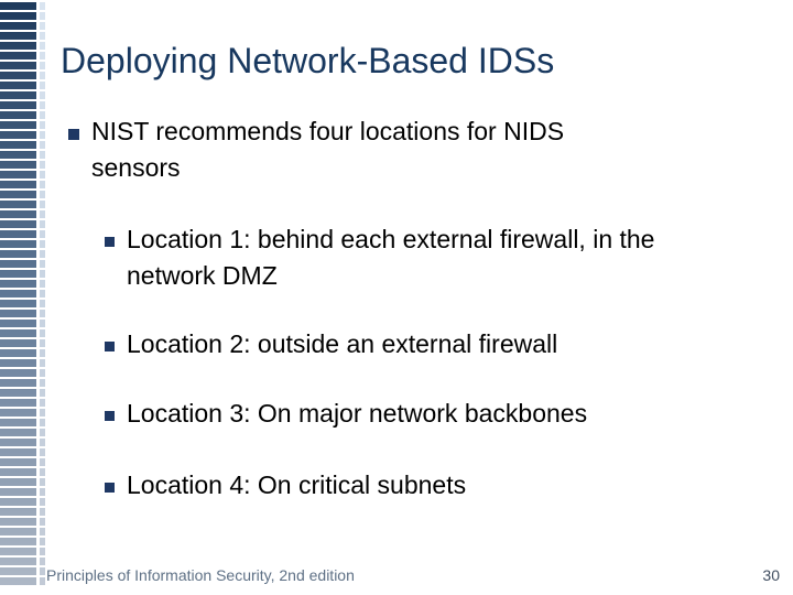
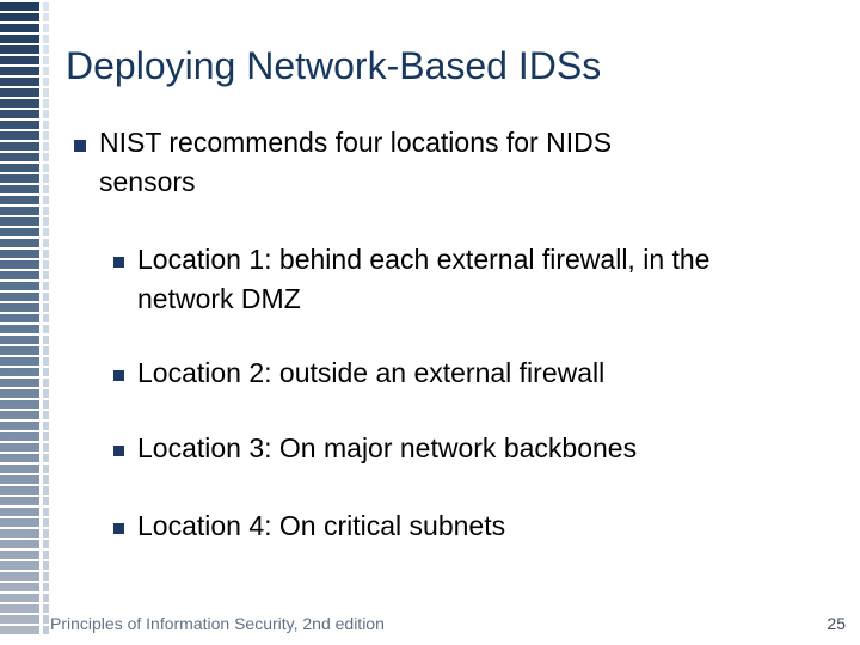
  Deploying Network-Based IDSs
  NIST recommends four locations for NIDS
  sensors
  Location 1: behind each external firewall, in the
  network DMZ
  Location 2: outside an external firewall
  Location 3: On major network backbones
  Location 4: On critical subnets
  Principles of Information Security, 2nd edition
- 30
+ 25
